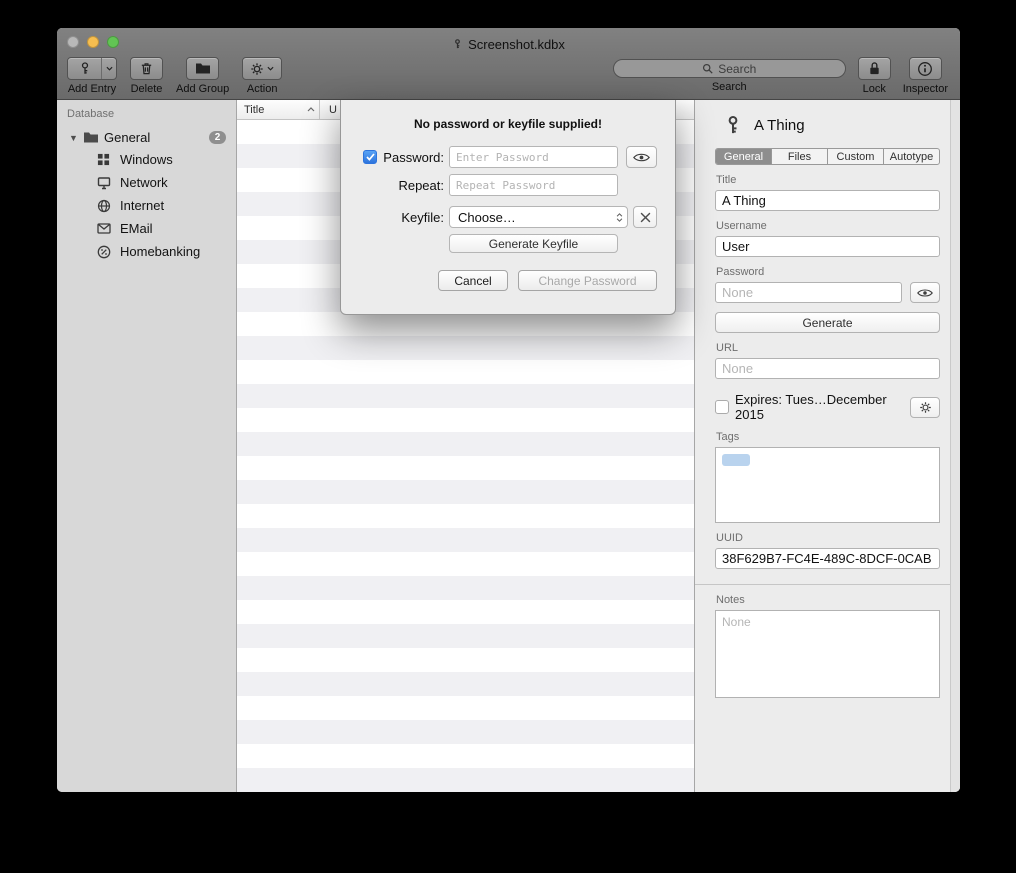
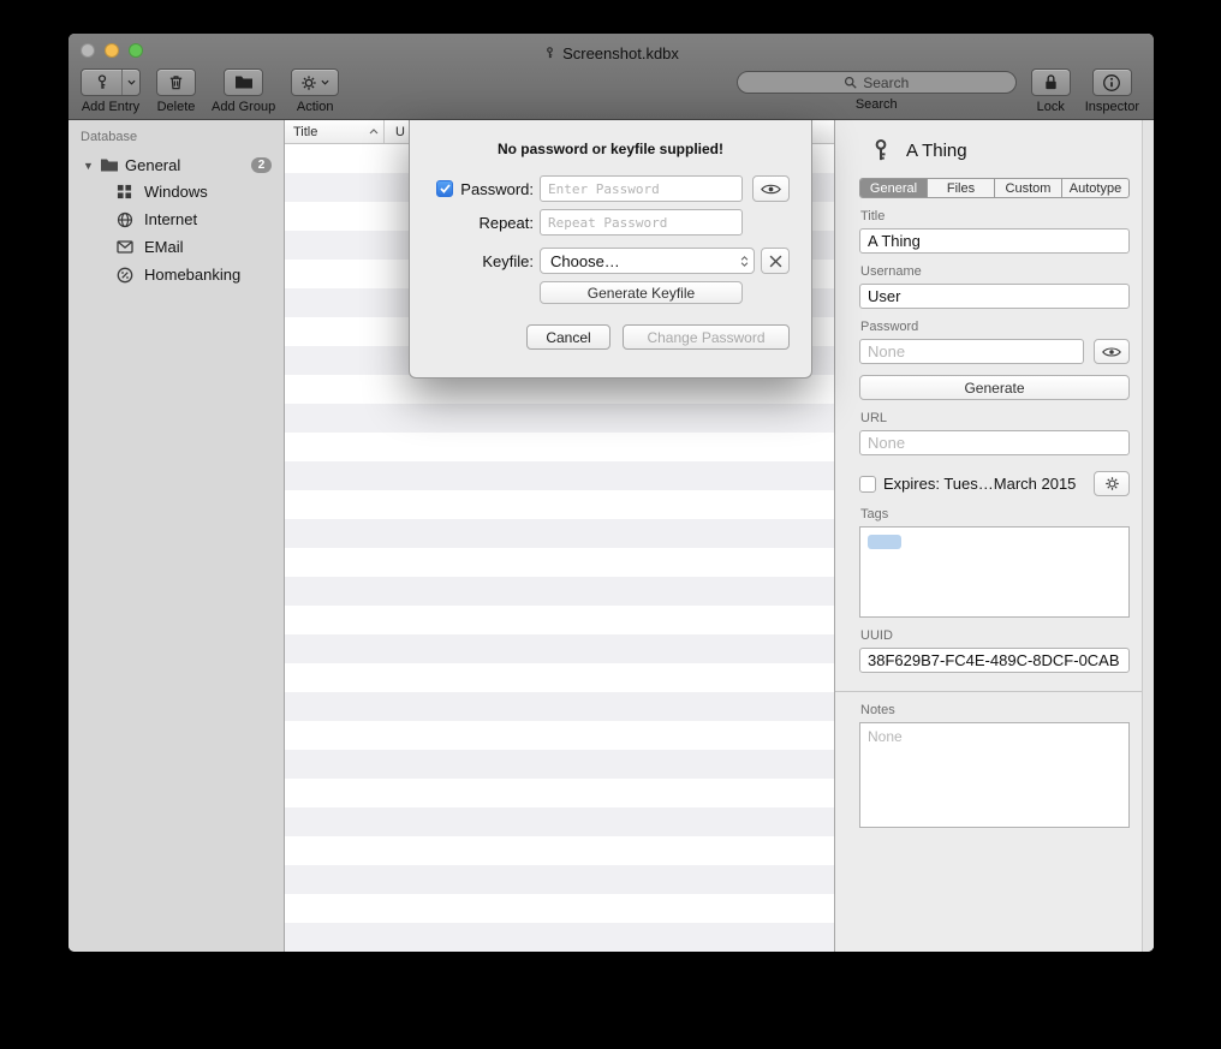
  Screenshot.kdbx
  Add Entry
  Delete
  Add Group
  Action
  Search
  Search
  Lock
  Inspector
  Database
  ▼
  General
  2
  Windows
- Network
  Internet
  EMail
  Homebanking
  Title
  U
  A Thing
  General
  Files
  Custom
  Autotype
  Title
  A Thing
  Username
  User
  Password
  None
  Generate
  URL
  None
- Expires: Tues…December 2015
+ Expires: Tues…March 2015
  Tags
  UUID
  38F629B7-FC4E-489C-8DCF-0CAB
  Notes
  None
  No password or keyfile supplied!
  Password:
  Enter Password
  Repeat:
  Repeat Password
  Keyfile:
  Choose…
  Generate Keyfile
  Cancel
  Change Password
